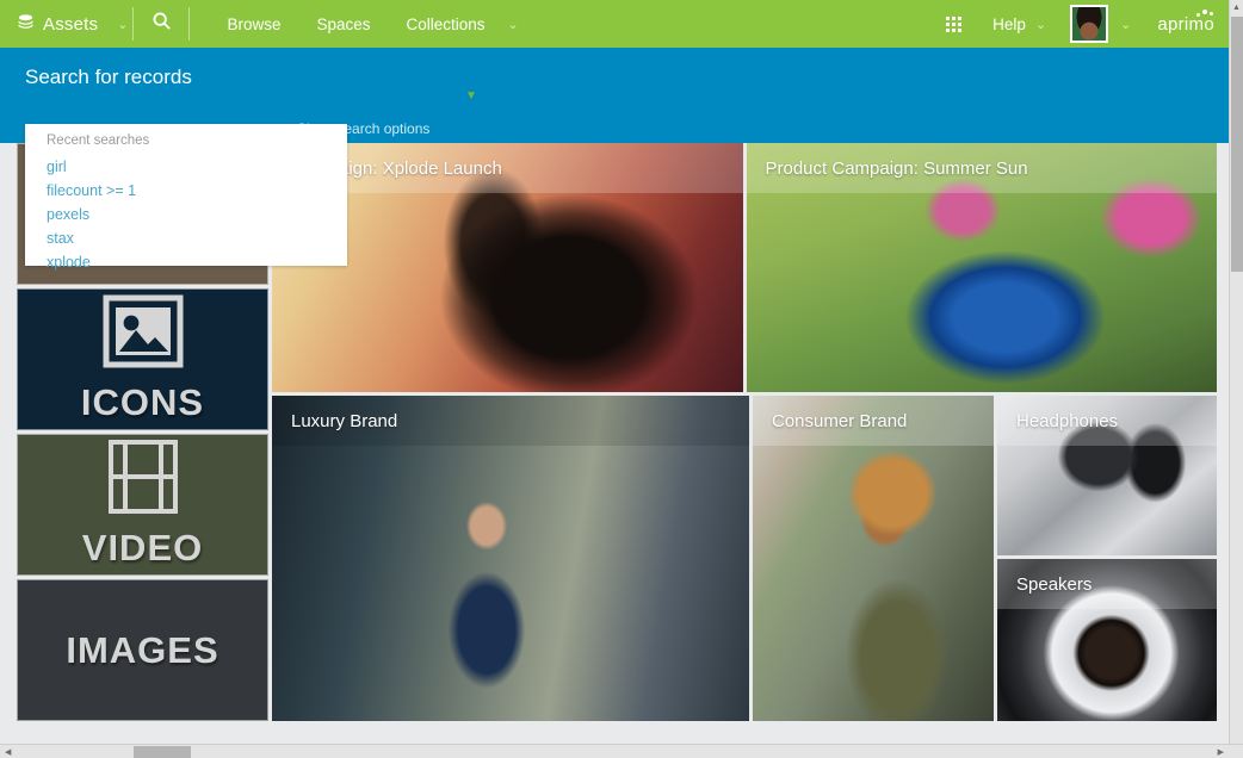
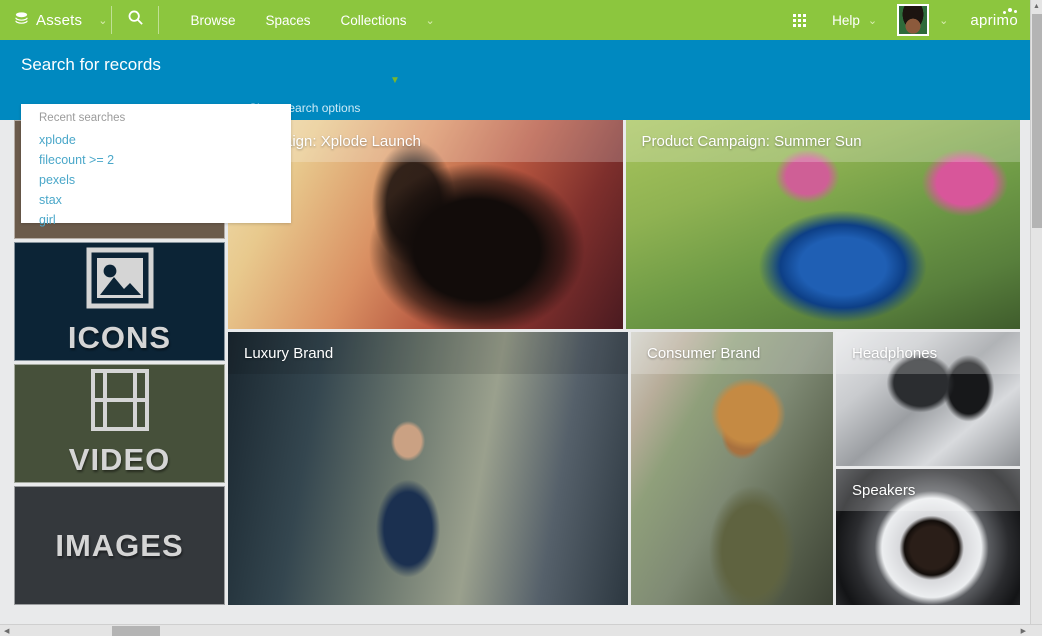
  Assets
  ⌄
  Browse
  Spaces
  Collections
  ⌄
  Help
  ⌄
  ⌄
  aprimo
  ▼
  Search for records
  earch options
  Recent searches
- girl
+ xplode
- filecount >= 1
+ filecount >= 2
  pexels
  stax
- xplode
+ girl
  ICONS
  VIDEO
  IMAGES
  ign: Xplode Launch
  Product Campaign: Summer Sun
  Luxury Brand
  Consumer Brand
  Headphones
  Speakers
